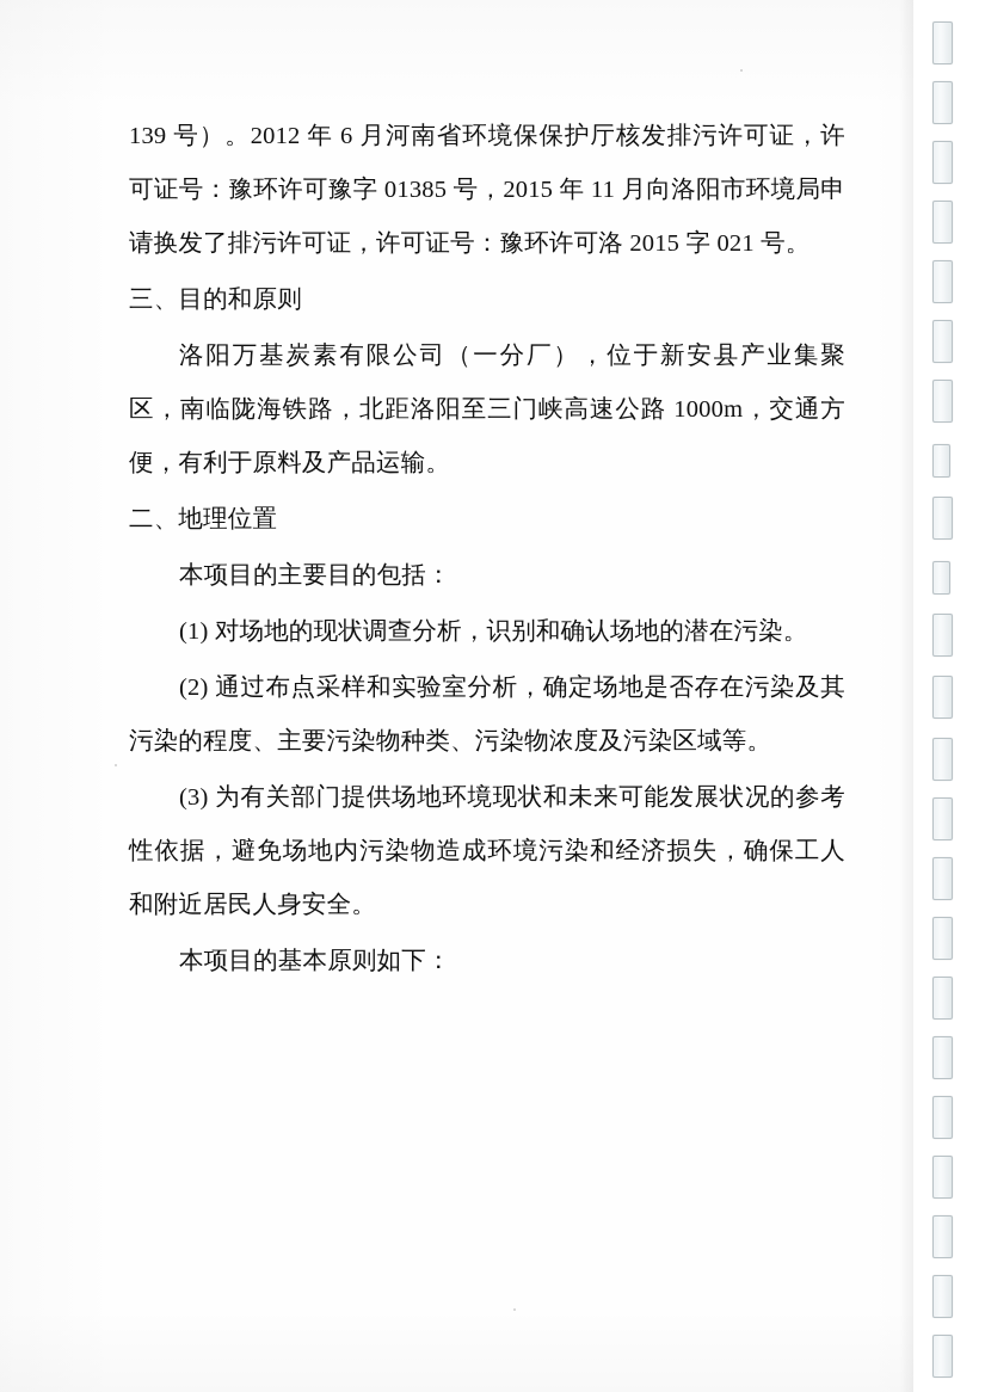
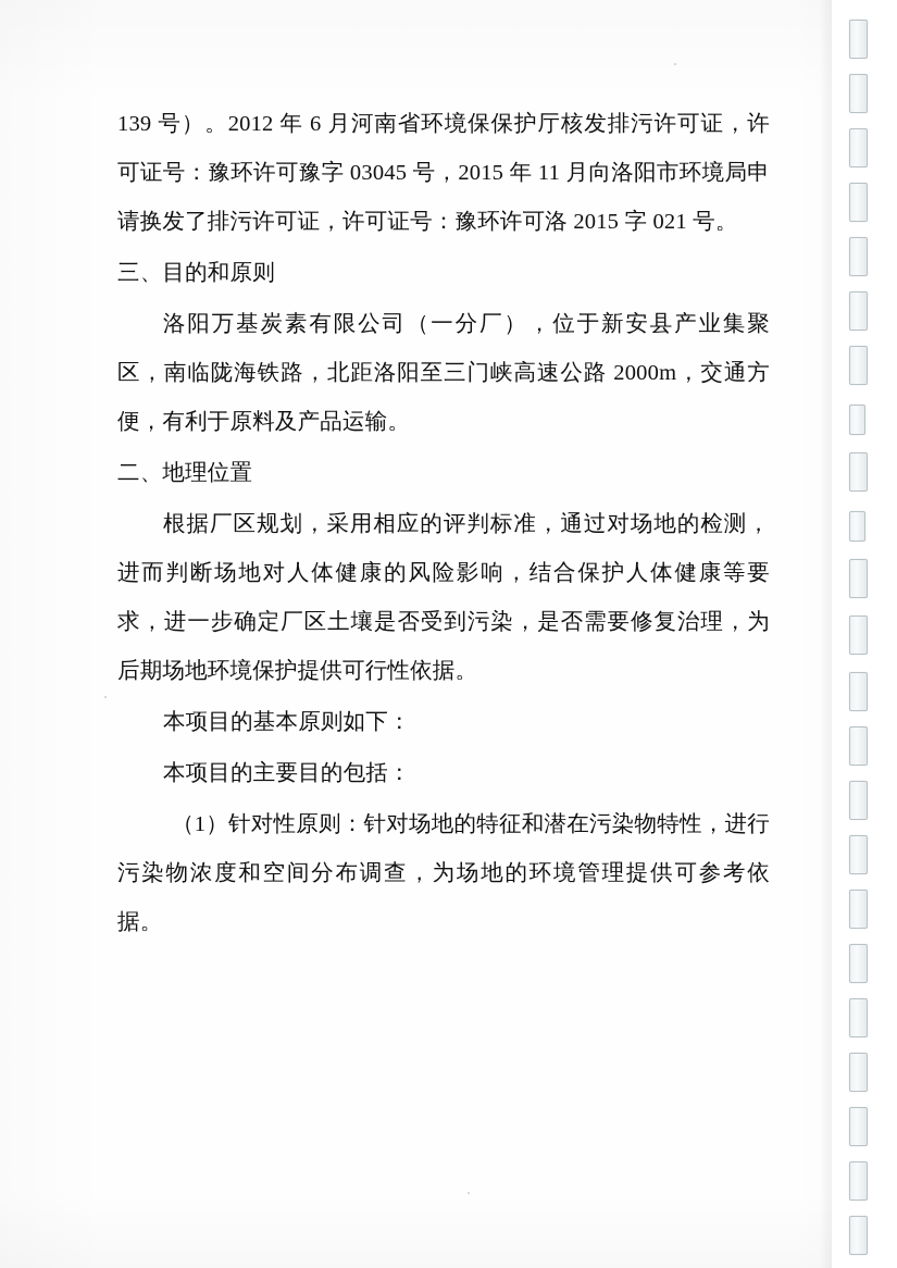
- 139 号）。2012 年 6 月河南省环境保保护厅核发排污许可证，许可证号：豫环许可豫字 01385 号，2015 年 11 月向洛阳市环境局申请换发了排污许可证，许可证号：豫环许可洛 2015 字 021 号。
+ 139 号）。2012 年 6 月河南省环境保保护厅核发排污许可证，许可证号：豫环许可豫字 03045 号，2015 年 11 月向洛阳市环境局申请换发了排污许可证，许可证号：豫环许可洛 2015 字 021 号。
  三、目的和原则
- 洛阳万基炭素有限公司（一分厂），位于新安县产业集聚区，南临陇海铁路，北距洛阳至三门峡高速公路 1000m，交通方便，有利于原料及产品运输。
+ 洛阳万基炭素有限公司（一分厂），位于新安县产业集聚区，南临陇海铁路，北距洛阳至三门峡高速公路 2000m，交通方便，有利于原料及产品运输。
  二、地理位置
+ 根据厂区规划，采用相应的评判标准，通过对场地的检测，进而判断场地对人体健康的风险影响，结合保护人体健康等要求，进一步确定厂区土壤是否受到污染，是否需要修复治理，为后期场地环境保护提供可行性依据。
- 本项目的主要目的包括：
+ 本项目的基本原则如下：
- (1) 对场地的现状调查分析，识别和确认场地的潜在污染。
- (2) 通过布点采样和实验室分析，确定场地是否存在污染及其污染的程度、主要污染物种类、污染物浓度及污染区域等。
- (3) 为有关部门提供场地环境现状和未来可能发展状况的参考性依据，避免场地内污染物造成环境污染和经济损失，确保工人和附近居民人身安全。
- 本项目的基本原则如下：
+ 本项目的主要目的包括：
+ （1）针对性原则：针对场地的特征和潜在污染物特性，进行污染物浓度和空间分布调查，为场地的环境管理提供可参考依据。
